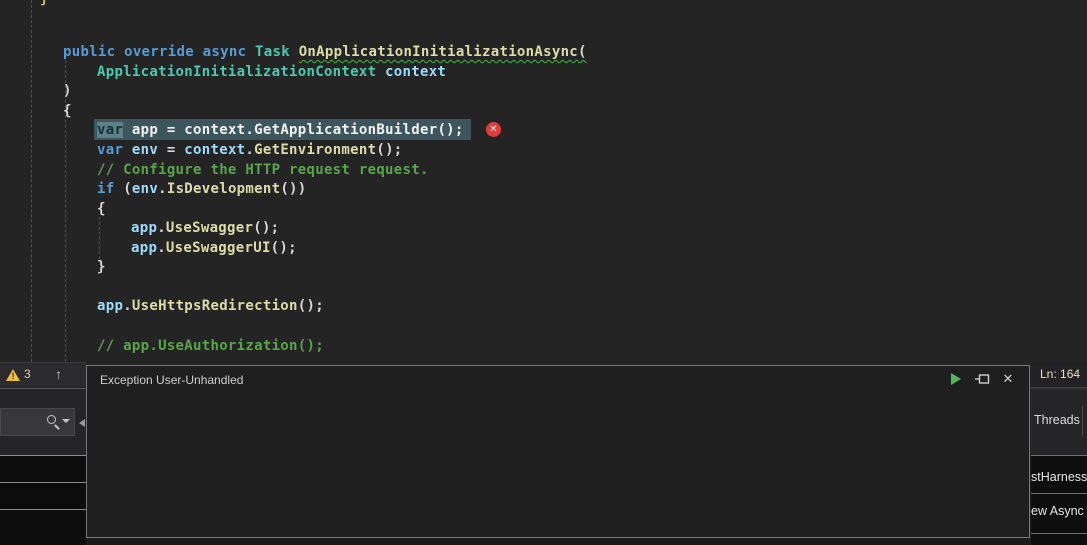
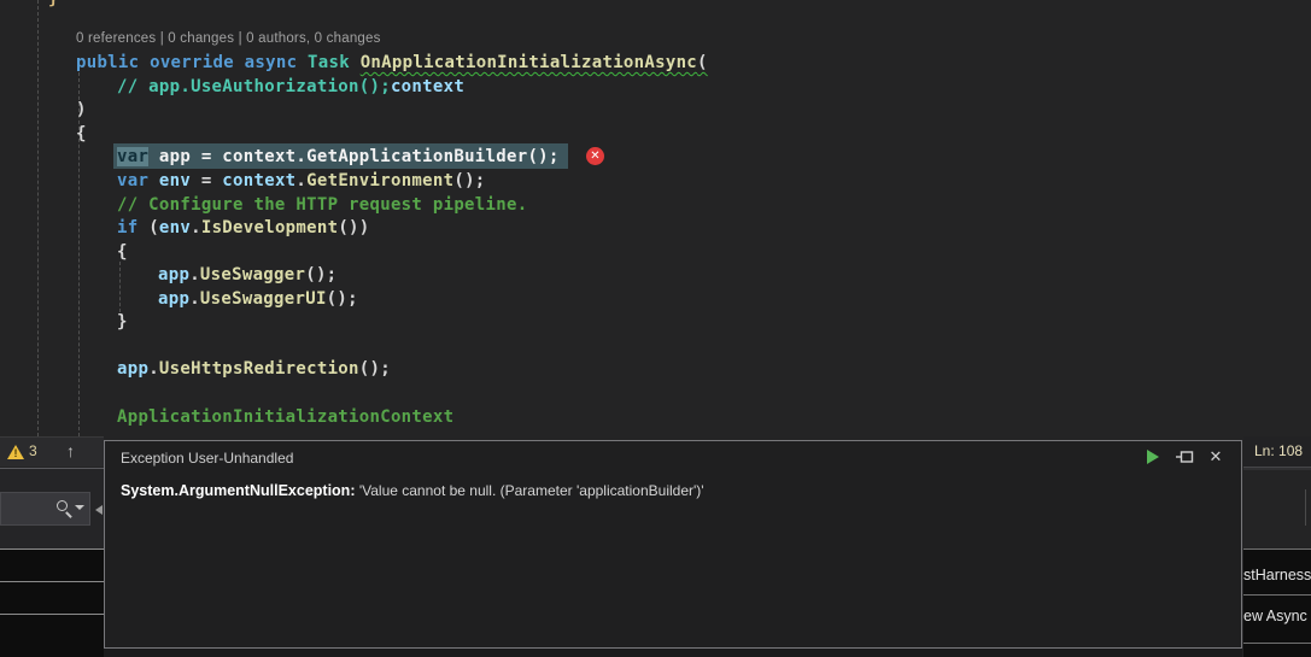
+ 0 references | 0 changes | 0 authors, 0 changes
  public override async Task OnApplicationInitializationAsync(
- ApplicationInitializationContext context
+ // app.UseAuthorization();context
  )
  {
  var app = context.GetApplicationBuilder();
  var env = context.GetEnvironment();
- // Configure the HTTP request request.
+ // Configure the HTTP request pipeline.
  if (env.IsDevelopment())
  {
  app.UseSwagger();
  app.UseSwaggerUI();
  }
  app.UseHttpsRedirection();
- // app.UseAuthorization();
+ ApplicationInitializationContext
  ✕
  !
  3
  ↑
- Ln: 164
+ Ln: 108
- Threads
  stHarness
  ew Async
  Exception User-Unhandled
  ✕
+ System.ArgumentNullException: 'Value cannot be null. (Parameter 'applicationBuilder')'
